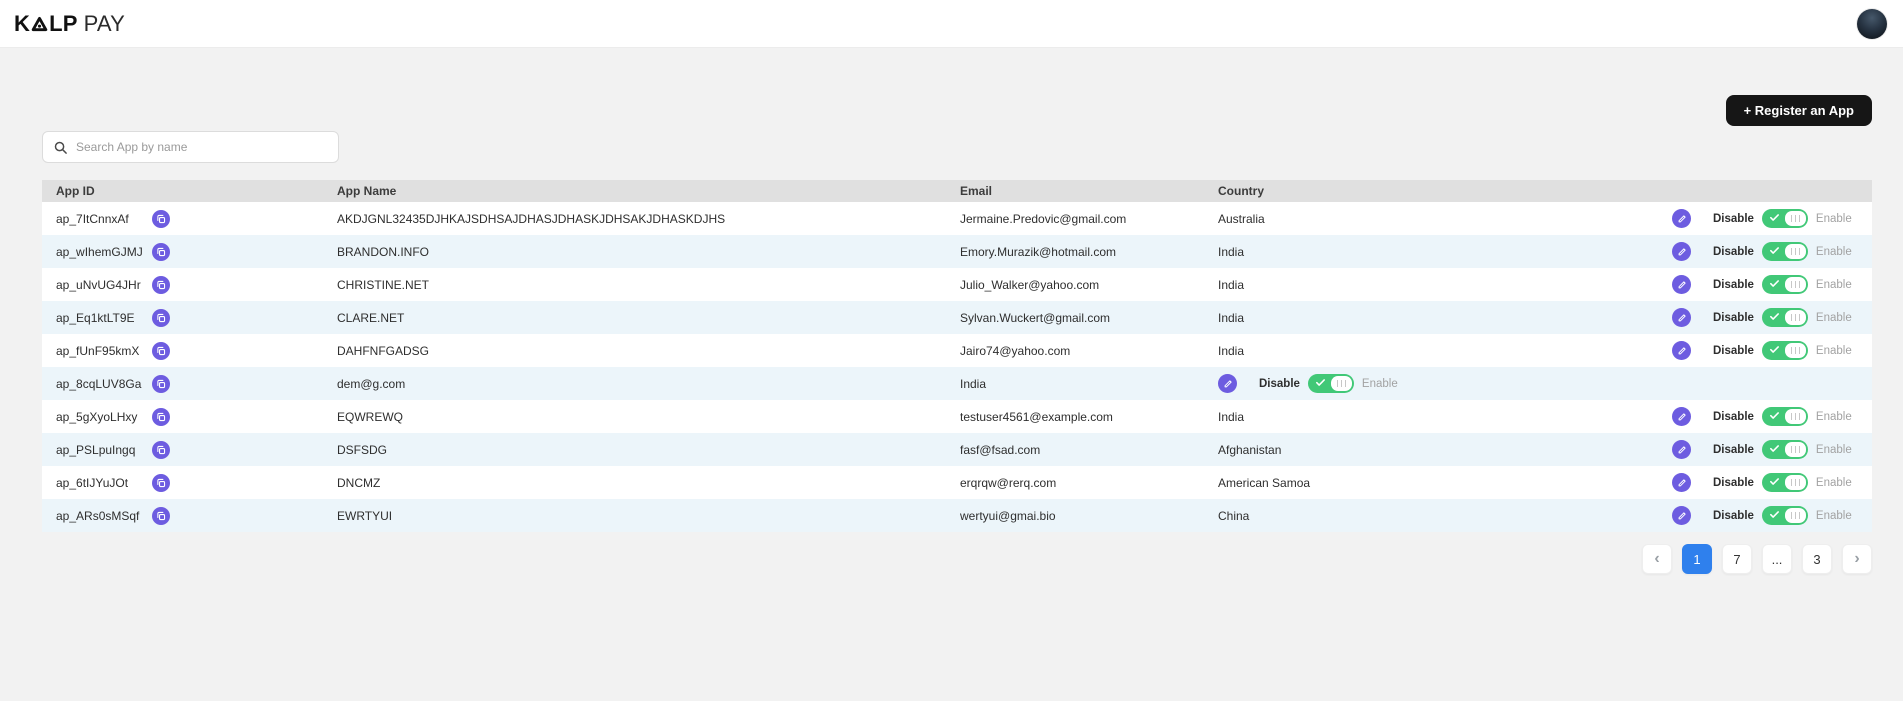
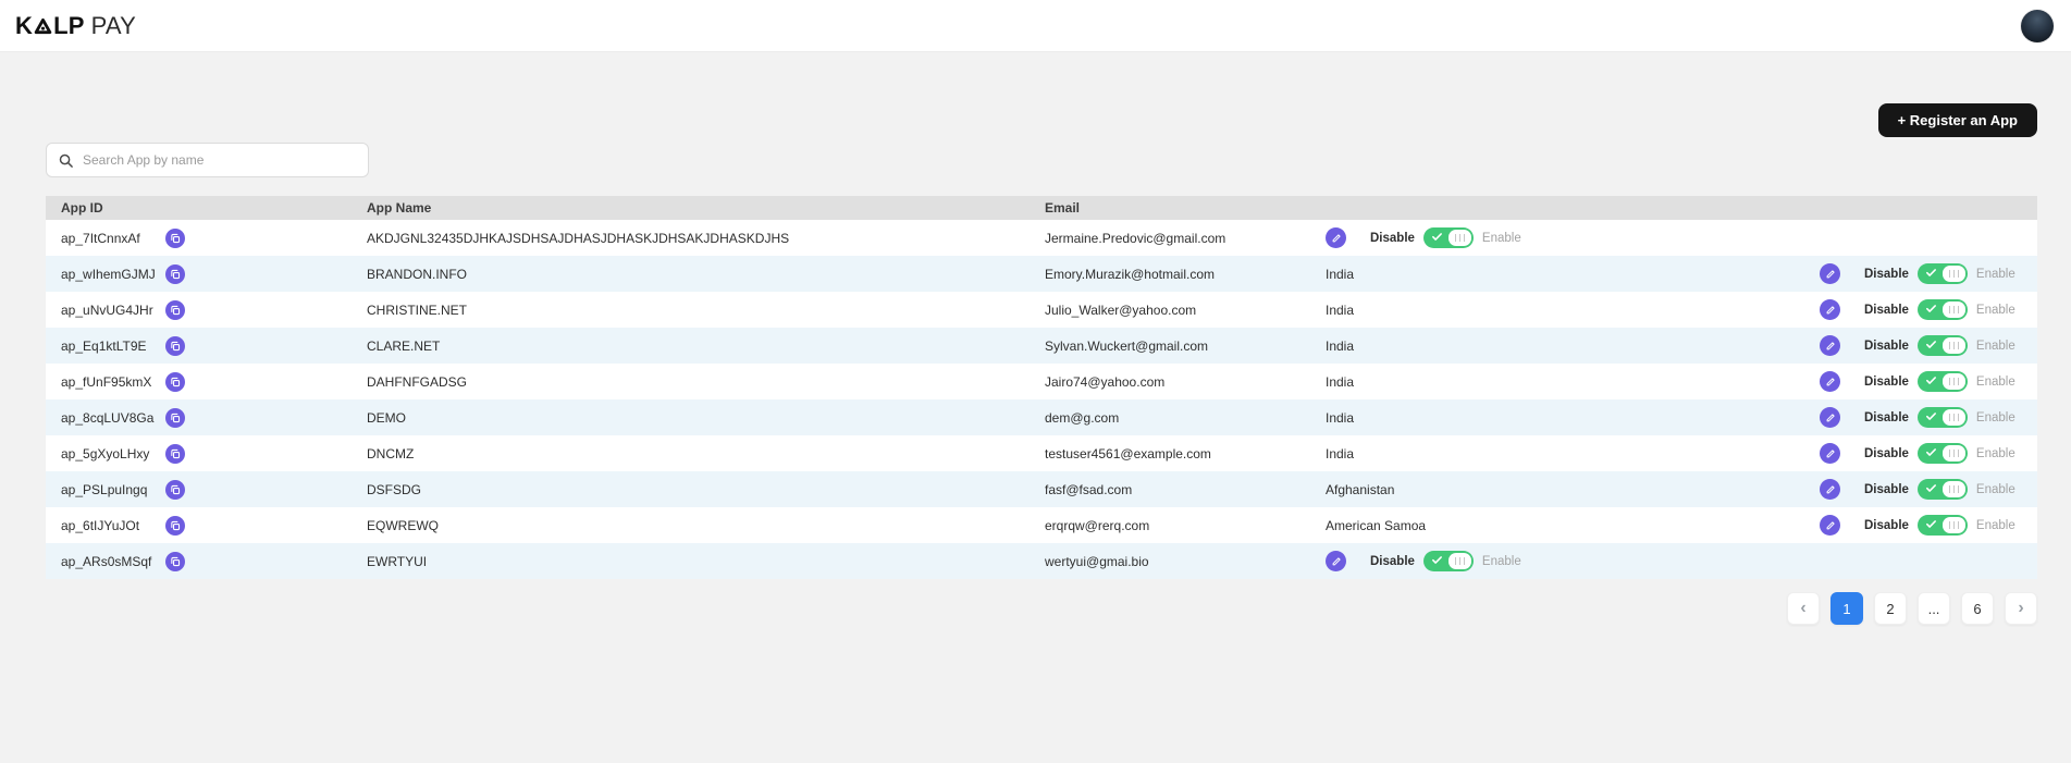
  K
  LP
  PAY
  + Register an App
  Search App by name
  App ID
  App Name
  Email
- Country
  ap_7ItCnnxAf
  AKDJGNL32435DJHKAJSDHSAJDHASJDHASKJDHSAKJDHASKDJHS
  Jermaine.Predovic@gmail.com
- Australia
  Disable
  Enable
  ap_wIhemGJMJ
  BRANDON.INFO
  Emory.Murazik@hotmail.com
  India
  Disable
  Enable
  ap_uNvUG4JHr
  CHRISTINE.NET
  Julio_Walker@yahoo.com
  India
  Disable
  Enable
  ap_Eq1ktLT9E
  CLARE.NET
  Sylvan.Wuckert@gmail.com
  India
  Disable
  Enable
  ap_fUnF95kmX
  DAHFNFGADSG
  Jairo74@yahoo.com
  India
  Disable
  Enable
  ap_8cqLUV8Ga
+ DEMO
  dem@g.com
  India
  Disable
  Enable
  ap_5gXyoLHxy
- EQWREWQ
+ DNCMZ
  testuser4561@example.com
  India
  Disable
  Enable
  ap_PSLpuIngq
  DSFSDG
  fasf@fsad.com
  Afghanistan
  Disable
  Enable
  ap_6tIJYuJOt
- DNCMZ
+ EQWREWQ
  erqrqw@rerq.com
  American Samoa
  Disable
  Enable
  ap_ARs0sMSqf
  EWRTYUI
  wertyui@gmai.bio
- China
  Disable
  Enable
  ‹
  1
- 7
+ 2
  ...
- 3
+ 6
  ›
